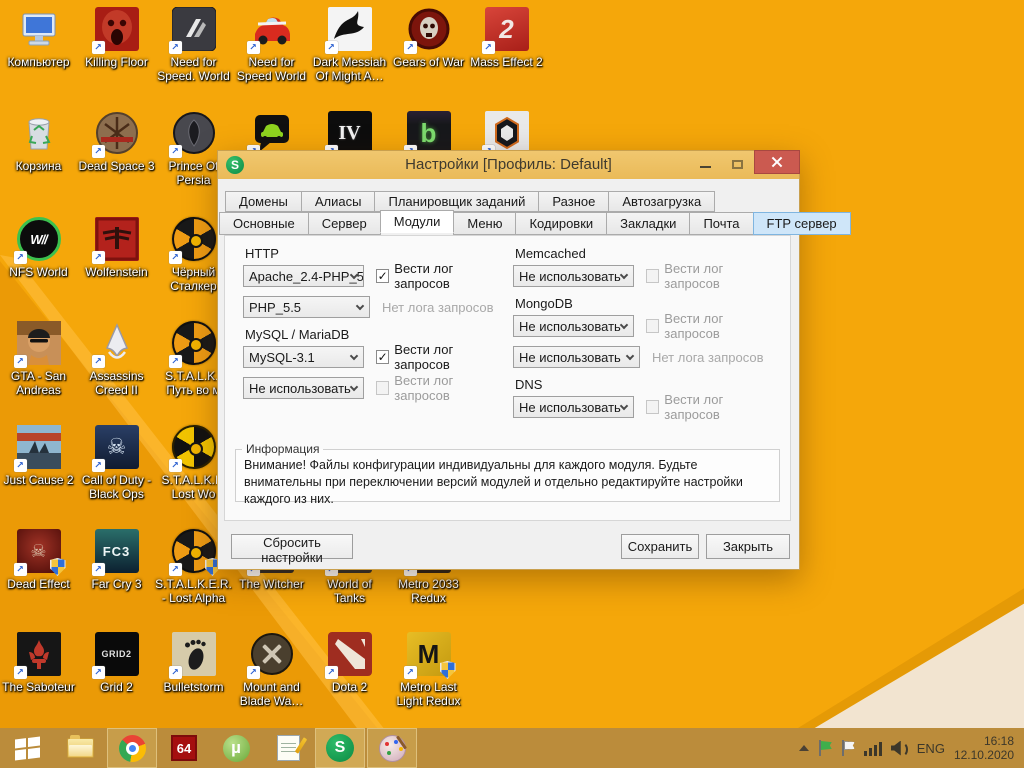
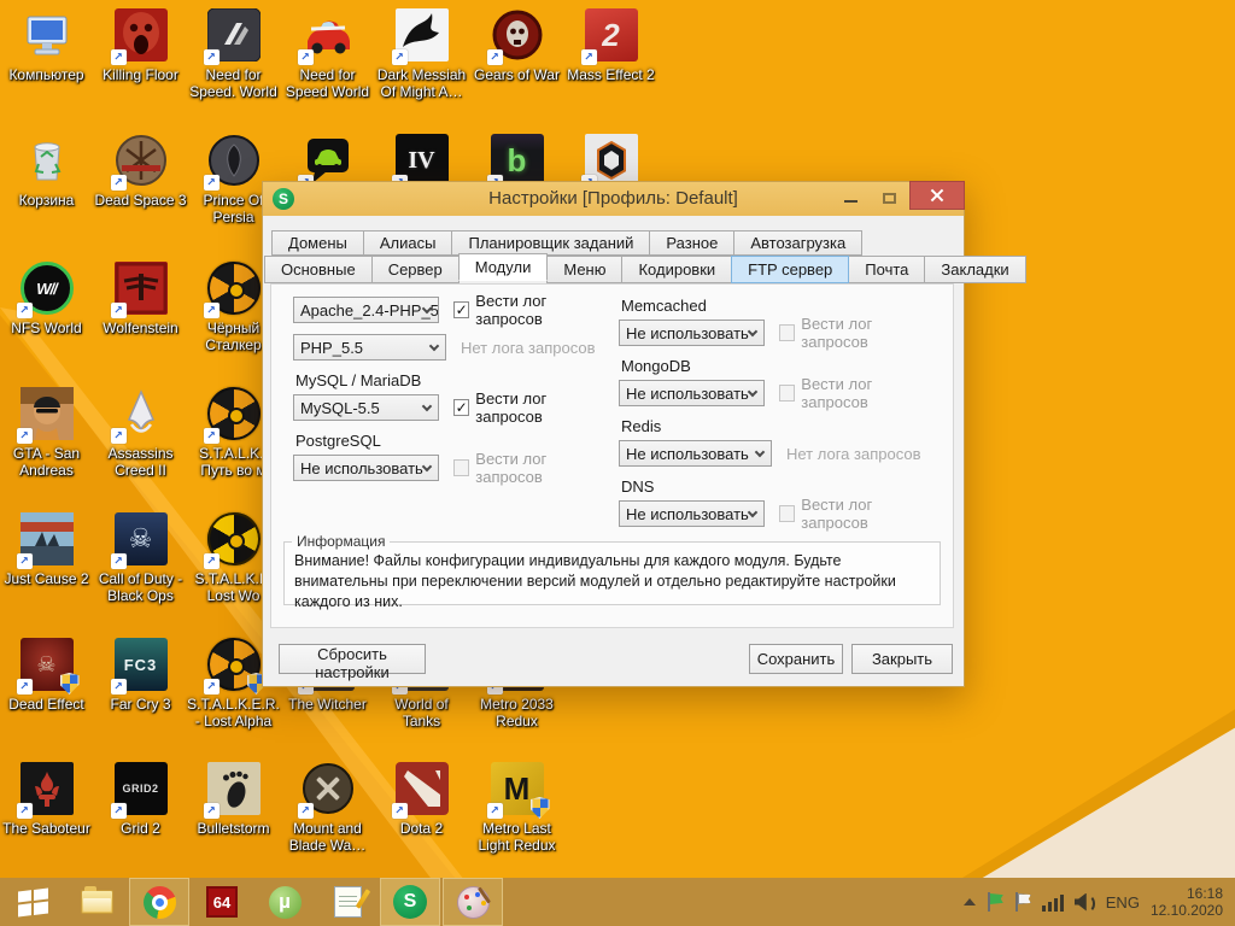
  Компьютер
  ↗
  Killing Floor
  ↗
  Need for Speed. World
  ↗
  Need for Speed World
  ↗
  Dark Messiah Of Might A…
  ↗
  Gears of War
  2
  ↗
  Mass Effect 2
  Корзина
  ↗
  Dead Space 3
  ↗
  Prince O Persia
  IV
  b
  W//
  ↗
  NFS World
  ↗
  Wolfenstein
  ↗
  Чёрный Сталкер
  ↗
  GTA - San Andreas
  ↗
  Assassins Creed II
  ↗
  S.T.A.L.K Путь во
  ↗
  Just Cause 2
  ☠
  ↗
  Call of Duty - Black Ops
  ↗
  S.T.A.L.K. Lost Wo
  ☠
  ↗
  Dead Effect
  FC3
  ↗
  Far Cry 3
  ↗
  S.T.A.L.K.E.R. - Lost Alpha
  The Witcher
  World of Tanks
  Metro 2033 Redux
  ↗
  The Saboteur
  GRID2
  ↗
  Grid 2
  ↗
  Bulletstorm
  ↗
  Mount and Blade Wa…
  ↗
  Dota 2
  M
  ↗
  Metro Last Light Redux
  S
  Настройки [Профиль: Default]
  Домены
  Алиасы
  Планировщик заданий
  Разное
  Автозагрузка
  Основные
  Сервер
  Модули
  Меню
  Кодировки
- Закладки
+ FTP сервер
  Почта
- FTP сервер
+ Закладки
- HTTP
  Apache_2.4-PHP_5
  ✓
  Вести лог запросов
  PHP_5.5
  Нет лога запросов
  MySQL / MariaDB
- MySQL-3.1
+ MySQL-5.5
  ✓
  Вести лог запросов
+ PostgreSQL
  Не использовать
  Вести лог запросов
  Memcached
  Не использовать
  Вести лог запросов
  MongoDB
  Не использовать
  Вести лог запросов
+ Redis
  Не использовать
  Нет лога запросов
  DNS
  Не использовать
  Вести лог запросов
  Информация
  Внимание! Файлы конфигурации индивидуальны для каждого модуля. Будьте внимательны при переключении версий модулей и отдельно редактируйте настройки каждого из них.
  Сбросить настройки
  Сохранить
  Закрыть
  64
  µ
  S
  ENG
  16:18
  12.10.2020
